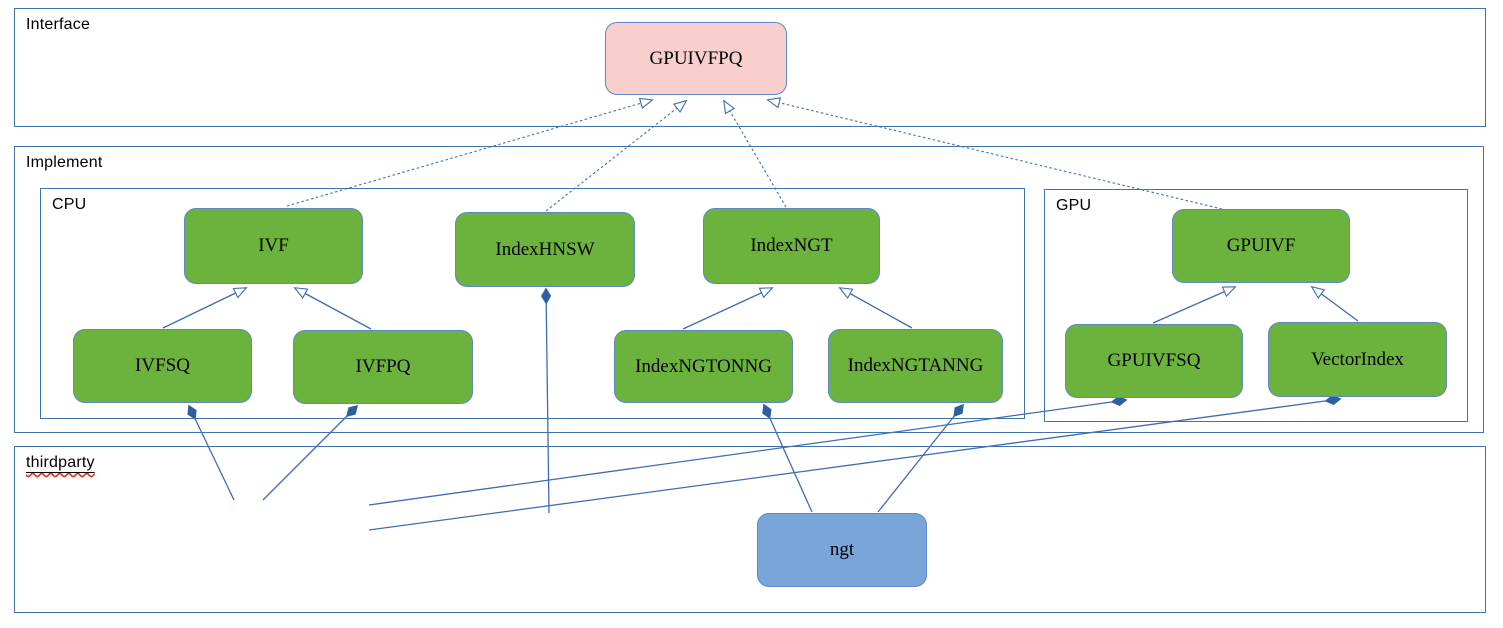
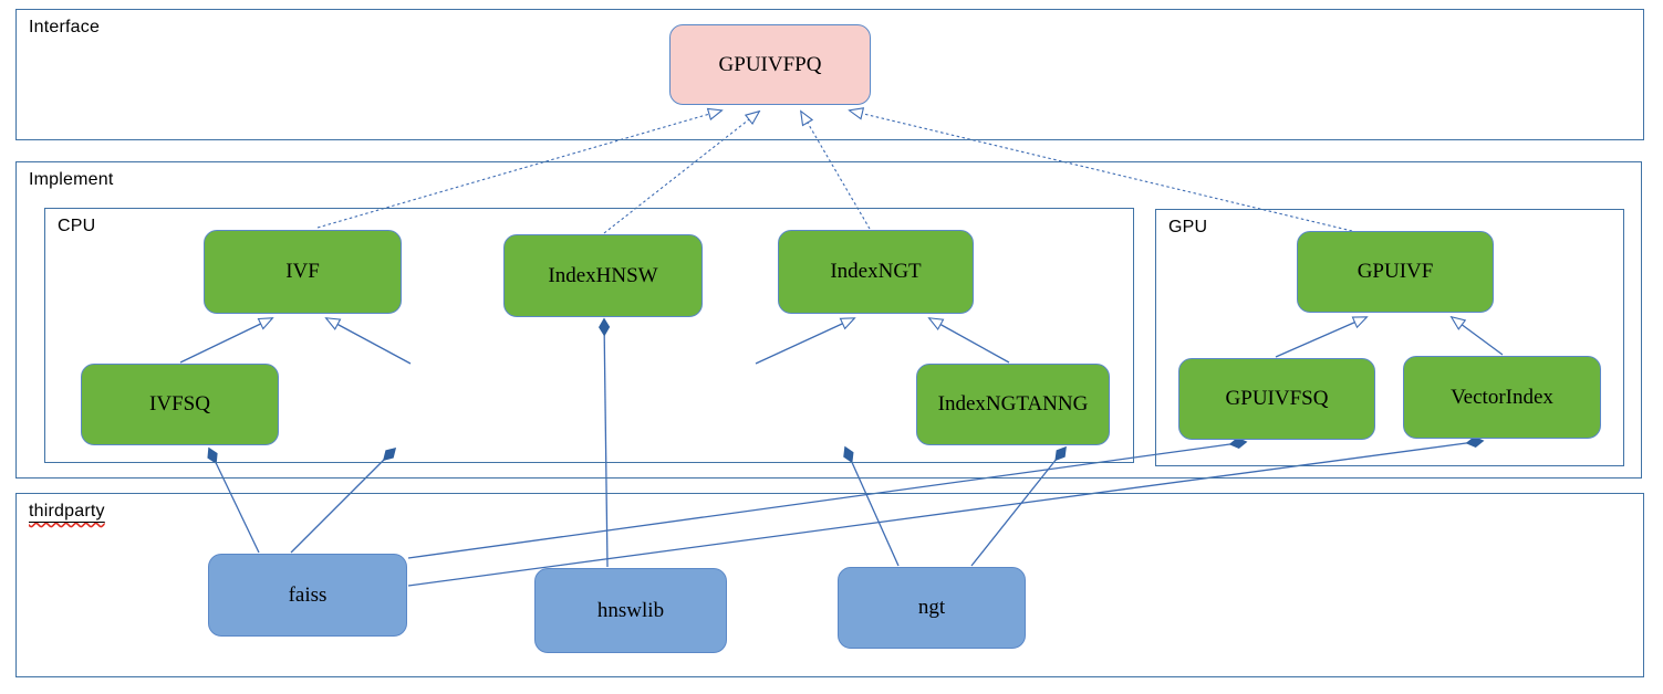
  Interface
  Implement
  CPU
  GPU
  thirdparty
  GPUIVFPQ
  IVF
  IndexHNSW
  IndexNGT
  IVFSQ
- IVFPQ
- IndexNGTONNG
  IndexNGTANNG
  GPUIVF
  GPUIVFSQ
  VectorIndex
+ faiss
+ hnswlib
  ngt
